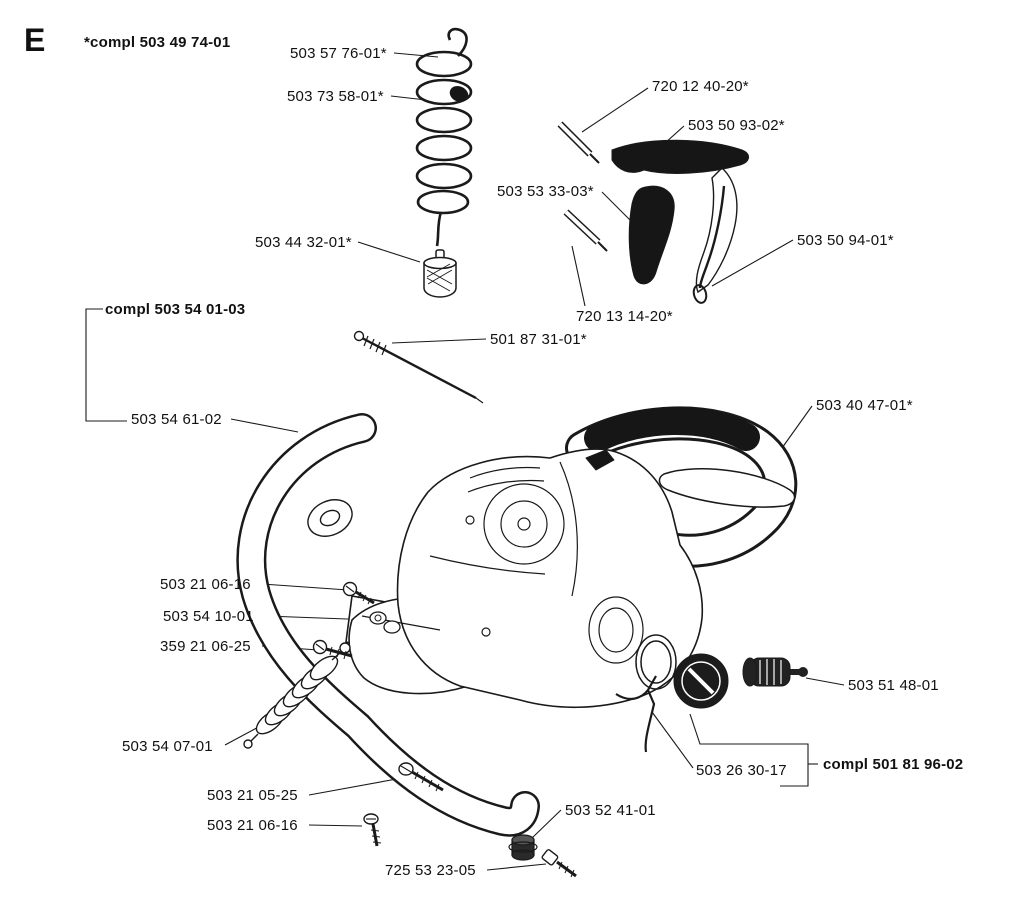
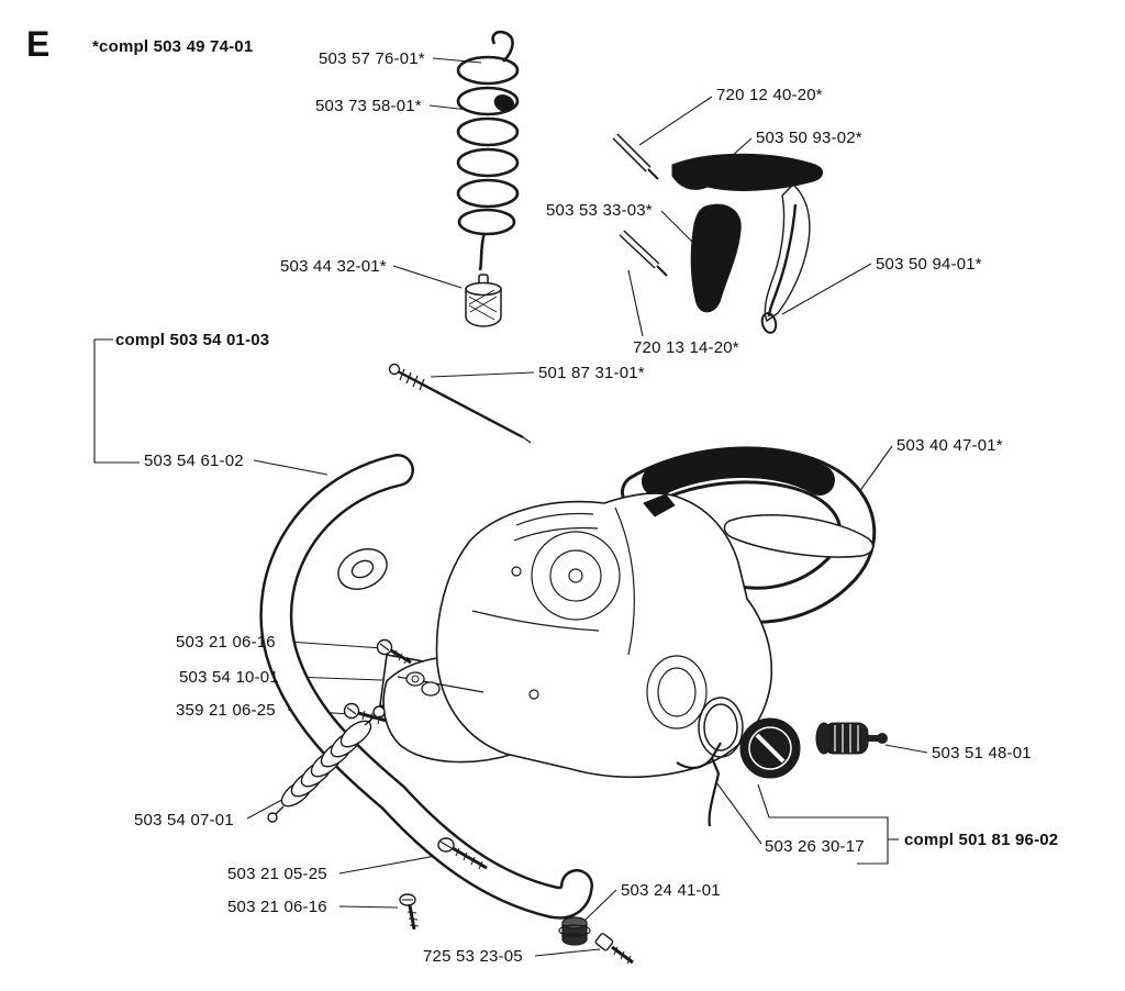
  E
  *compl 503 49 74-01
  503 57 76-01*
  503 73 58-01*
  720 12 40-20*
  503 50 93-02*
  503 53 33-03*
  503 50 94-01*
  503 44 32-01*
  compl 503 54 01-03
  720 13 14-20*
  501 87 31-01*
  503 54 61-02
  503 40 47-01*
  503 21 06-16
  503 54 10-01
  359 21 06-25
  503 51 48-01
  503 54 07-01
  503 26 30-17
  compl 501 81 96-02
  503 21 05-25
  503 21 06-16
- 503 52 41-01
+ 503 24 41-01
  725 53 23-05
